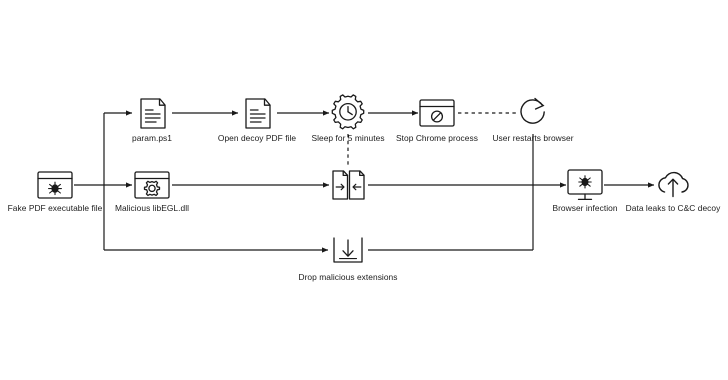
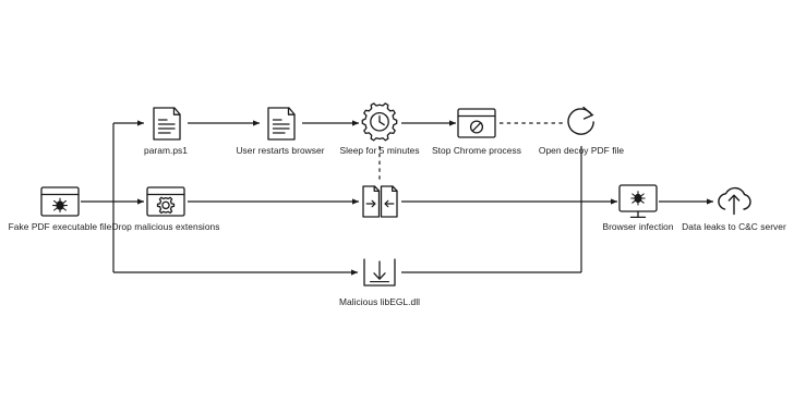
  Fake PDF executable file
  param.ps1
- Open decoy PDF file
+ User restarts browser
  Sleep for 5 minutes
  Stop Chrome process
- User restarts browser
+ Open decoy PDF file
- Malicious libEGL.dll
+ Drop malicious extensions
  Browser infection
- Data leaks to C&C decoy
+ Data leaks to C&C server
- Drop malicious extensions
+ Malicious libEGL.dll
